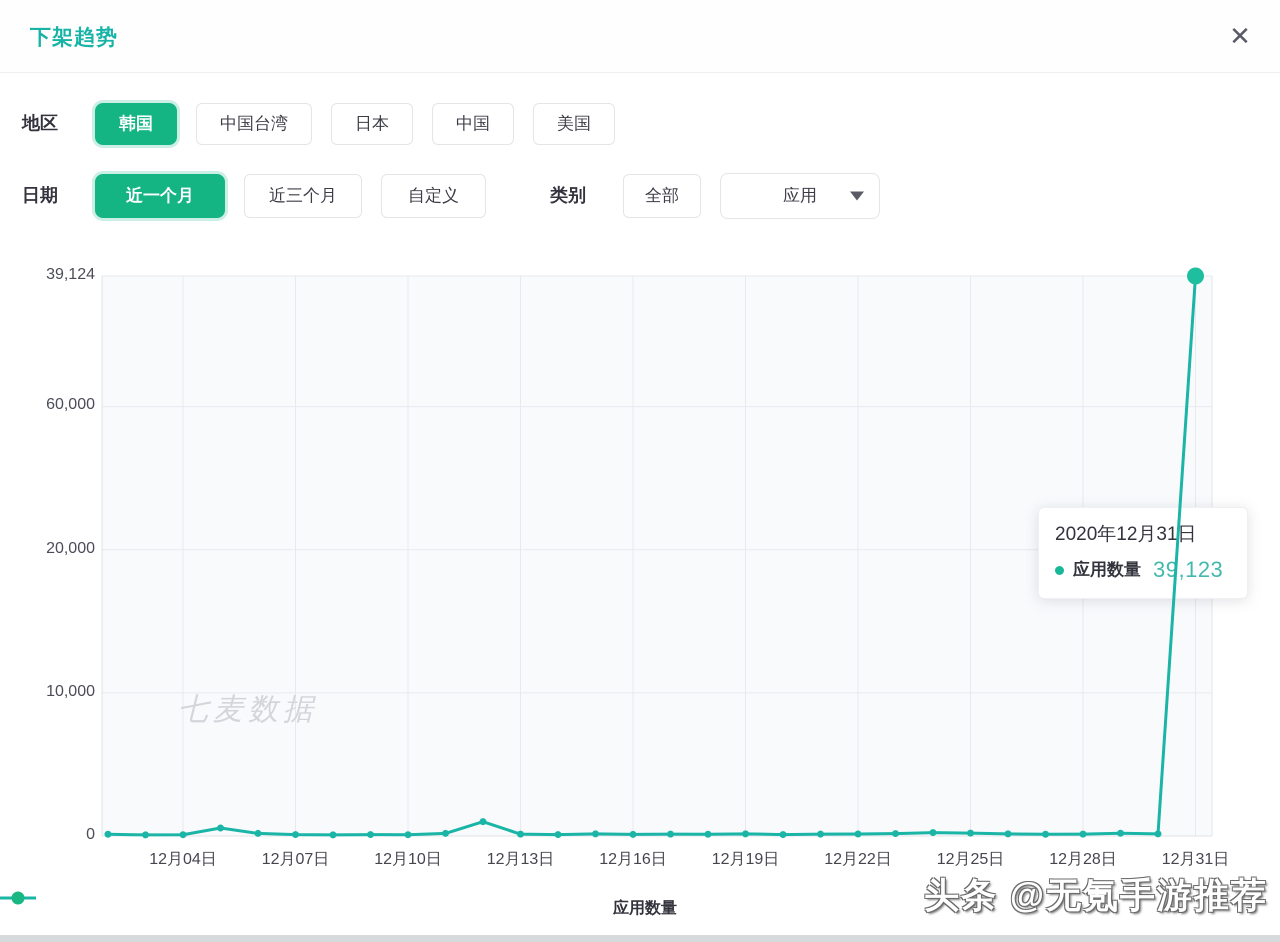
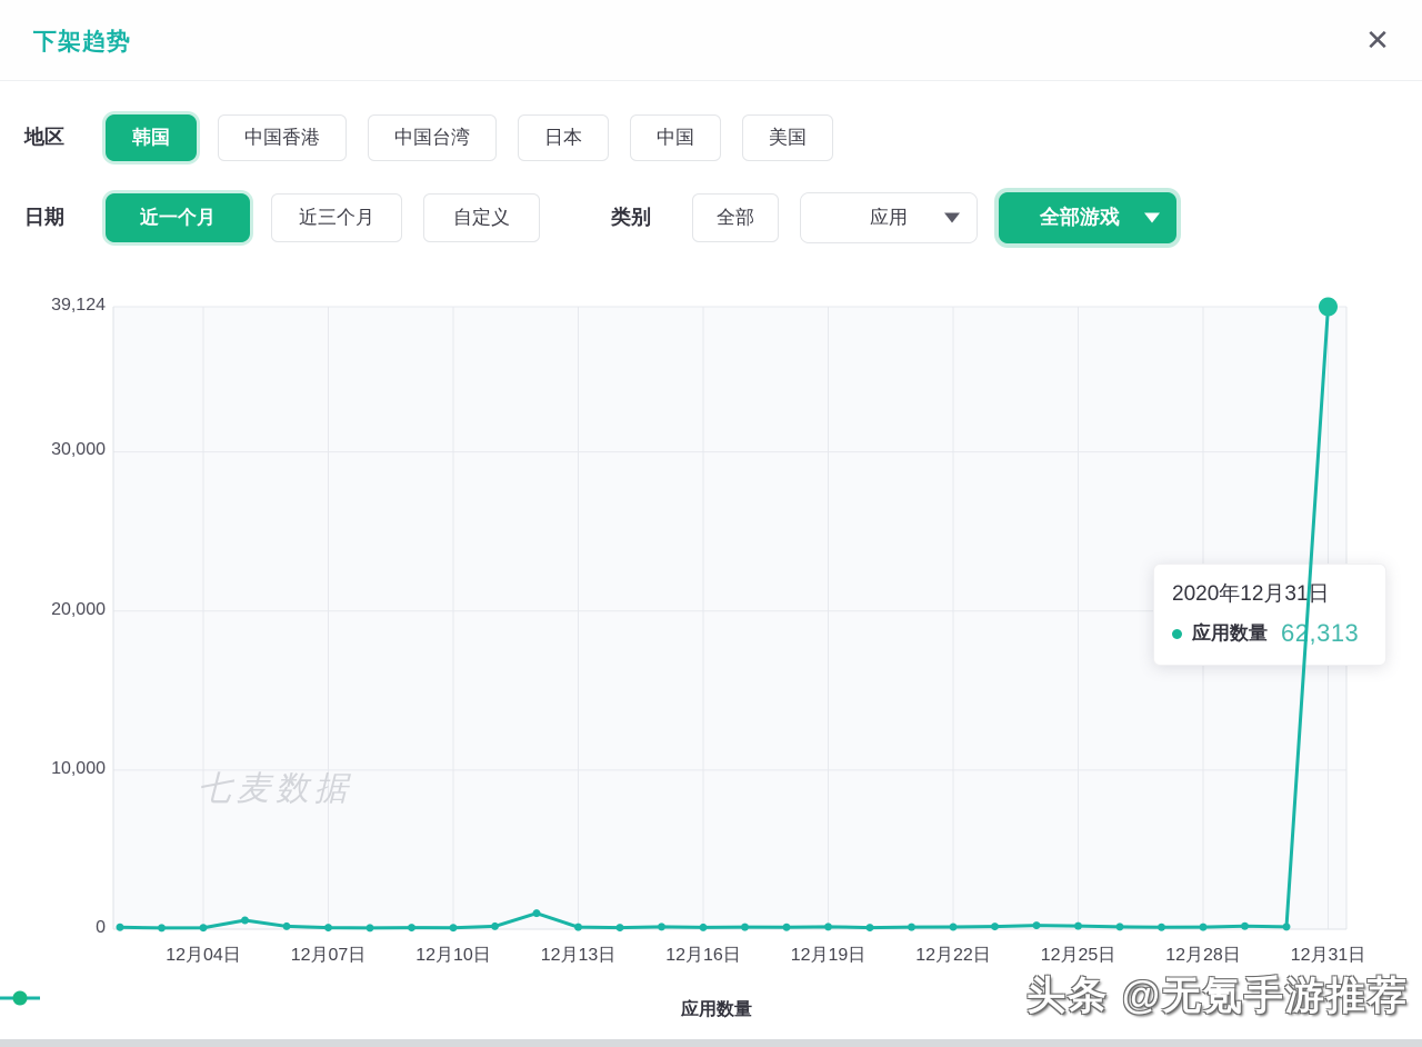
  下架趋势
  ✕
  地区
  韩国
+ 中国香港
  中国台湾
  日本
  中国
  美国
  日期
  近一个月
  近三个月
  自定义
  类别
  全部
  应用
+ 全部游戏
  39,124
- 60,000
+ 30,000
  20,000
  10,000
  0
  12月04日
  12月07日
  12月10日
  12月13日
  12月16日
  12月19日
  12月22日
  12月25日
  12月28日
  12月31日
  七麦数据
  2020年12月31日
  应用数量
- 39,123
+ 62,313
  应用数量
  头条 @无氪手游推荐
